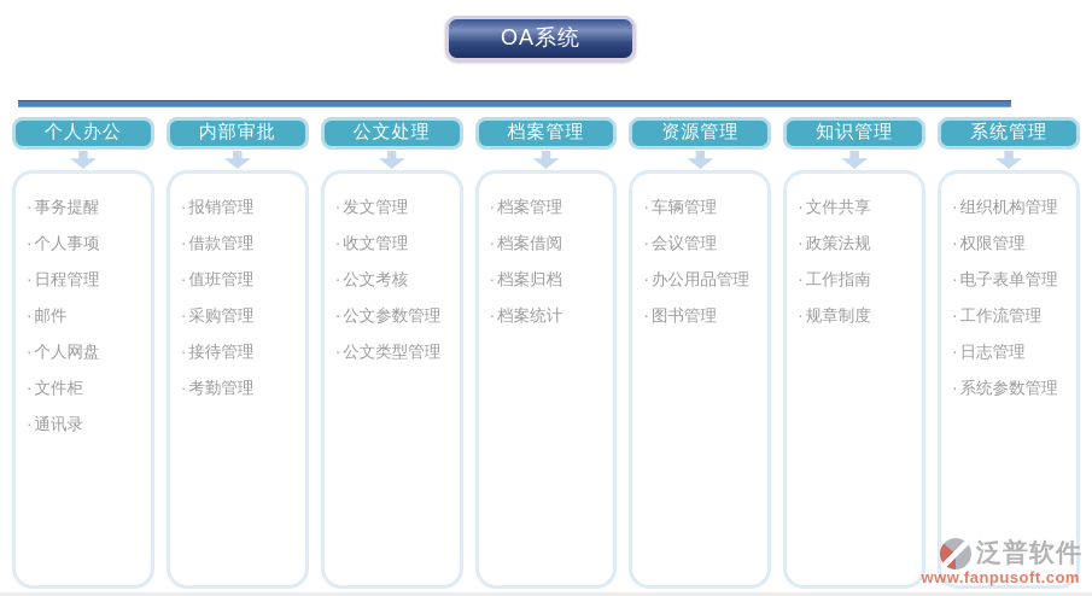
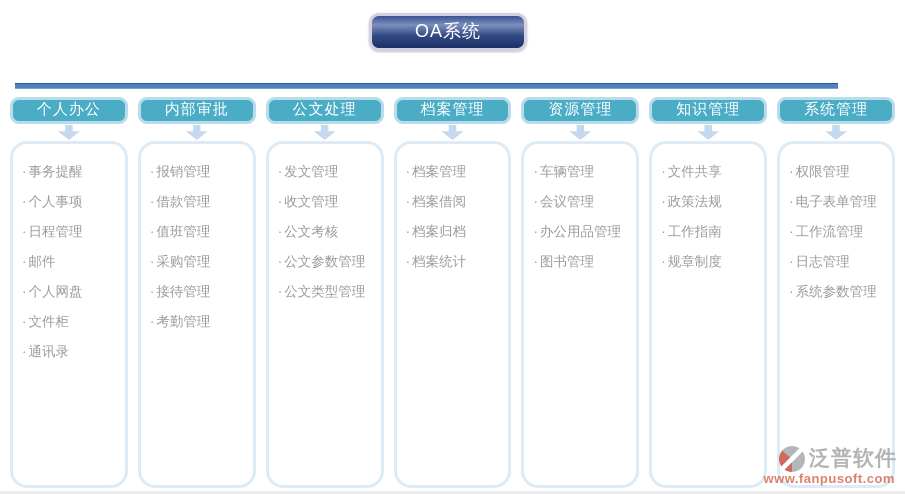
  OA系统
  个人办公
  · 事务提醒
  · 个人事项
  · 日程管理
  · 邮件
  · 个人网盘
  · 文件柜
  · 通讯录
  内部审批
  · 报销管理
  · 借款管理
  · 值班管理
  · 采购管理
  · 接待管理
  · 考勤管理
  公文处理
  · 发文管理
  · 收文管理
  · 公文考核
  · 公文参数管理
  · 公文类型管理
  档案管理
  · 档案管理
  · 档案借阅
  · 档案归档
  · 档案统计
  资源管理
  · 车辆管理
  · 会议管理
  · 办公用品管理
  · 图书管理
  知识管理
  · 文件共享
  · 政策法规
  · 工作指南
  · 规章制度
  系统管理
- · 组织机构管理
  · 权限管理
  · 电子表单管理
  · 工作流管理
  · 日志管理
  · 系统参数管理
  泛普软件
  www.fanpusoft.com
